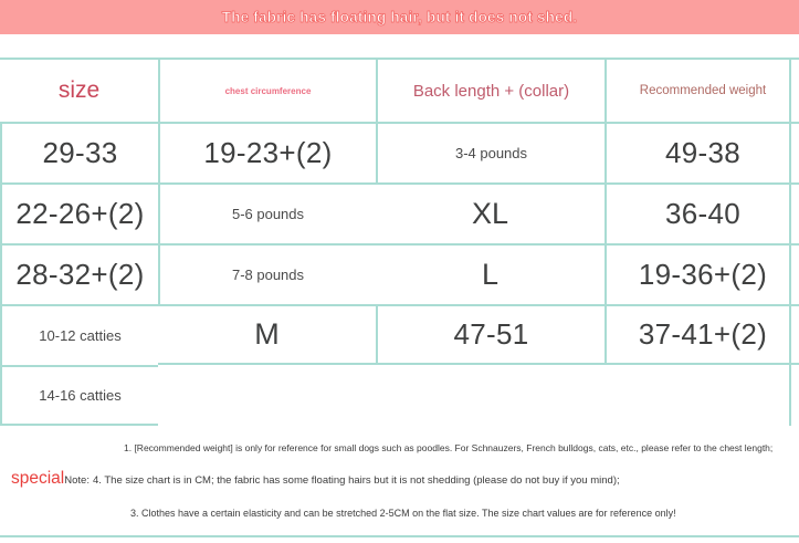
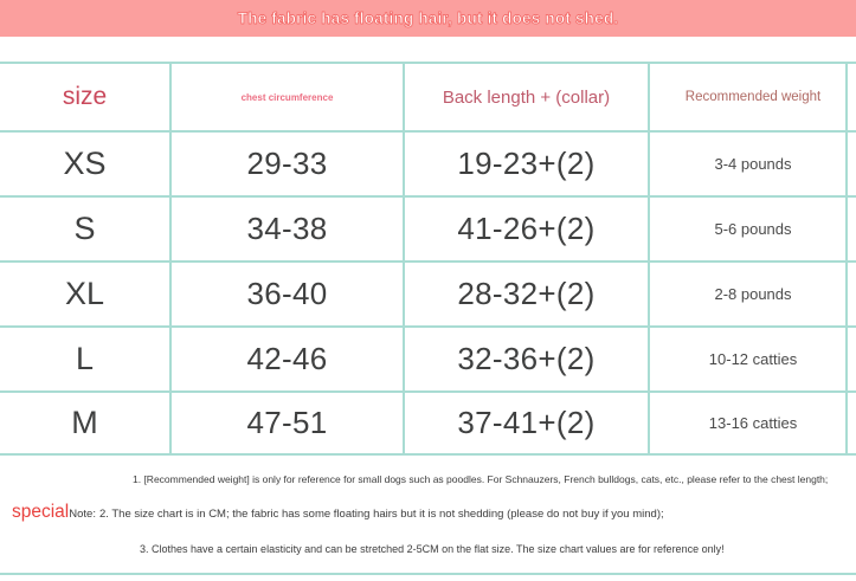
  The fabric has floating hair, but it does not shed.
  size
  chest circumference
  Back length + (collar)
  Recommended weight
+ XS
  29-33
  19-23+(2)
  3-4 pounds
+ S
- 49-38
+ 34-38
- 22-26+(2)
+ 41-26+(2)
  5-6 pounds
  XL
  36-40
  28-32+(2)
- 7-8 pounds
+ 2-8 pounds
  L
+ 42-46
- 19-36+(2)
+ 32-36+(2)
  10-12 catties
  M
  47-51
  37-41+(2)
- 14-16 catties
+ 13-16 catties
  1. [Recommended weight] is only for reference for small dogs such as poodles. For Schnauzers, French bulldogs, cats, etc., please refer to the chest length;
  special
  Note:
- 4. The size chart is in CM; the fabric has some floating hairs but it is not shedding (please do not buy if you mind);
+ 2. The size chart is in CM; the fabric has some floating hairs but it is not shedding (please do not buy if you mind);
  3. Clothes have a certain elasticity and can be stretched 2-5CM on the flat size. The size chart values are for reference only!
